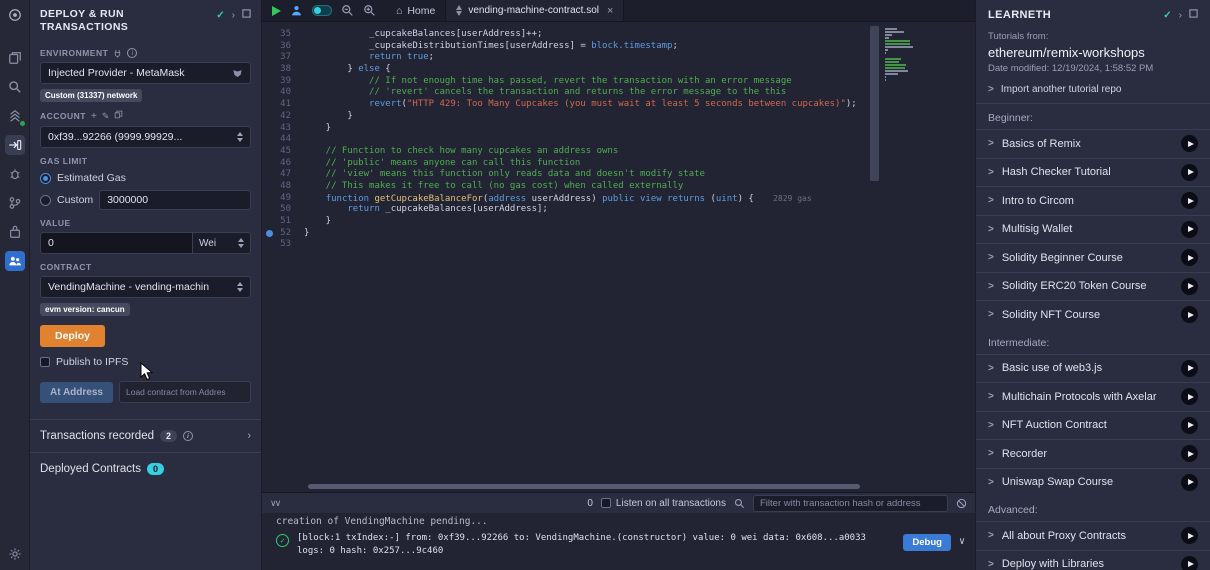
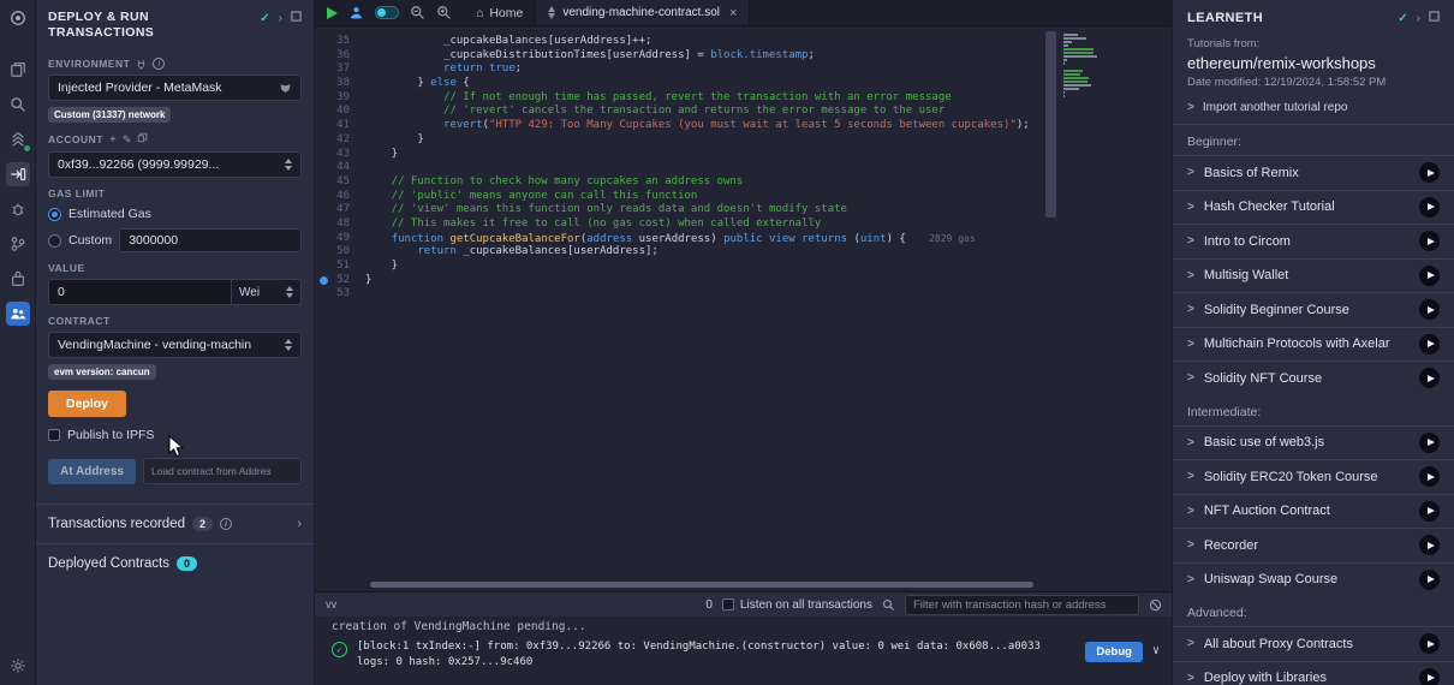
  DEPLOY & RUN TRANSACTIONS
  ✓
  ›
  ENVIRONMENT
  i
  Injected Provider - MetaMask
  Custom (31337) network
  ACCOUNT
  +
  ✎
  0xf39...92266 (9999.99929...
  GAS LIMIT
  Estimated Gas
  Custom
  3000000
  VALUE
  0
  Wei
  CONTRACT
  VendingMachine - vending-machin
  evm version: cancun
  Deploy
  Publish to IPFS
  At Address
  Load contract from Addres
  Transactions recorded
  2
  i
  ›
  Deployed Contracts
  0
  ⌂
  Home
  vending-machine-contract.sol
  ×
  35
  _cupcakeBalances[userAddress]++;
  36
  _cupcakeDistributionTimes[userAddress] = block.timestamp;
  37
  return true;
  38
  } else {
  39
  // If not enough time has passed, revert the transaction with an error message
  40
- // 'revert' cancels the transaction and returns the error message to the this
+ // 'revert' cancels the transaction and returns the error message to the user
  41
  revert("HTTP 429: Too Many Cupcakes (you must wait at least 5 seconds between cupcakes)");
  42
  }
  43
  }
  44
  45
  // Function to check how many cupcakes an address owns
  46
  // 'public' means anyone can call this function
  47
  // 'view' means this function only reads data and doesn't modify state
  48
  // This makes it free to call (no gas cost) when called externally
  49
  function getCupcakeBalanceFor(address userAddress) public view returns (uint) { 2829 gas
  50
  return _cupcakeBalances[userAddress];
  51
  }
  52
  }
  53
  ∨∨
  0
  Listen on all transactions
  Filter with transaction hash or address
  creation of VendingMachine pending...
  ✓
  [block:1 txIndex:-] from: 0xf39...92266 to: VendingMachine.(constructor) value: 0 wei data: 0x608...a0033
  logs: 0 hash: 0x257...9c460
  Debug
  ∨
  LEARNETH
  ✓
  ›
  Tutorials from:
  ethereum/remix-workshops
  Date modified: 12/19/2024, 1:58:52 PM
  >
  Import another tutorial repo
  Beginner:
  >
  Basics of Remix
  >
  Hash Checker Tutorial
  >
  Intro to Circom
  >
  Multisig Wallet
  >
  Solidity Beginner Course
  >
- Solidity ERC20 Token Course
+ Multichain Protocols with Axelar
  >
  Solidity NFT Course
  Intermediate:
  >
  Basic use of web3.js
  >
- Multichain Protocols with Axelar
+ Solidity ERC20 Token Course
  >
  NFT Auction Contract
  >
  Recorder
  >
  Uniswap Swap Course
  Advanced:
  >
  All about Proxy Contracts
  >
  Deploy with Libraries
